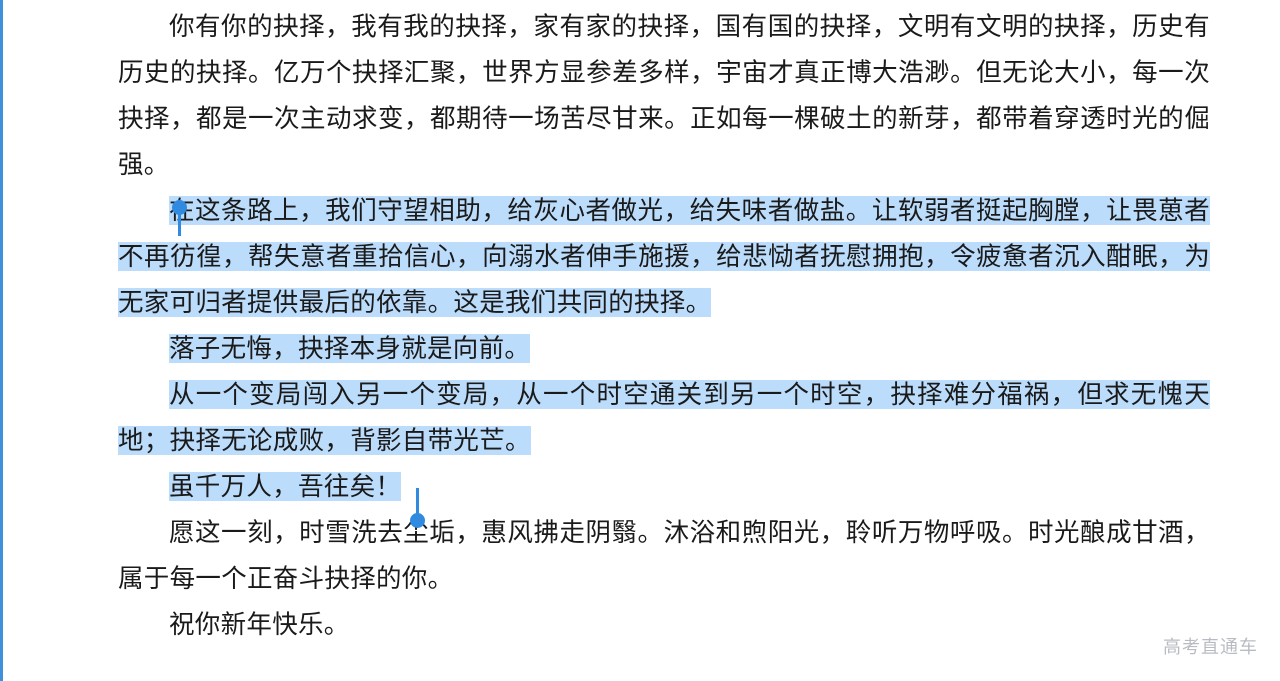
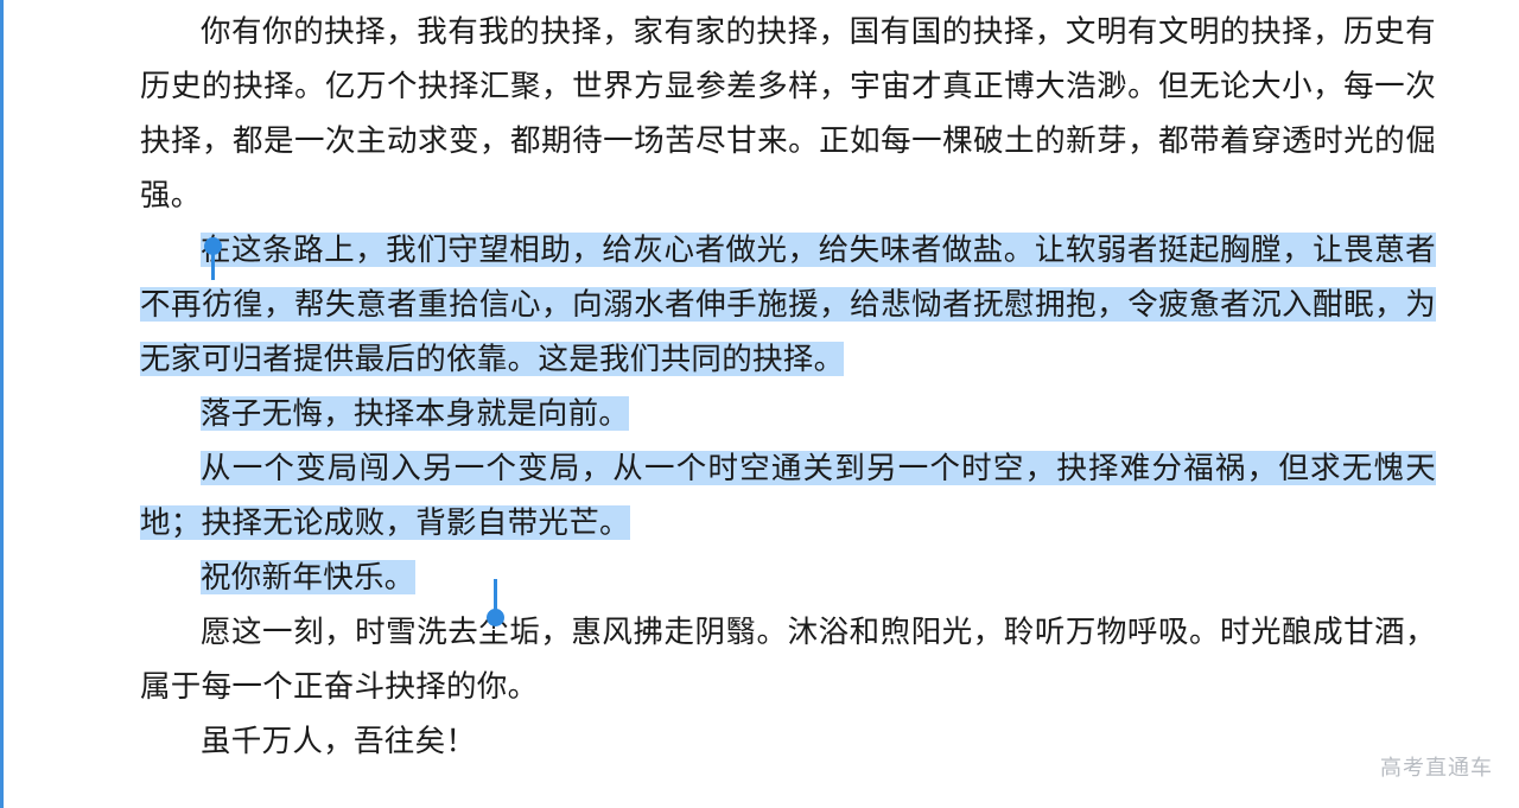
  你有你的抉择，我有我的抉择，家有家的抉择，国有国的抉择，文明有文明的抉择，历史有历史的抉择。亿万个抉择汇聚，世界方显参差多样，宇宙才真正博大浩渺。但无论大小，每一次抉择，都是一次主动求变，都期待一场苦尽甘来。正如每一棵破土的新芽，都带着穿透时光的倔强。
  这条路上，我们守望相助，给灰心者做光，给失味者做盐。让软弱者挺起胸膛，让畏葸者不再彷徨，帮失意者重拾信心，向溺水者伸手施援，给悲恸者抚慰拥抱，令疲惫者沉入酣眠，为无家可归者提供最后的依靠。这是我们共同的抉择。
  落子无悔，抉择本身就是向前。
  从一个变局闯入另一个变局，从一个时空通关到另一个时空，抉择难分福祸，但求无愧天地；抉择无论成败，背影自带光芒。
- 虽千万人，吾往矣！
+ 祝你新年快乐。
  愿这一刻，时雪洗去尘垢，惠风拂走阴翳。沐浴和煦阳光，聆听万物呼吸。时光酿成甘酒，属于每一个正奋斗抉择的你。
- 祝你新年快乐。
+ 虽千万人，吾往矣！
  高考直通车
